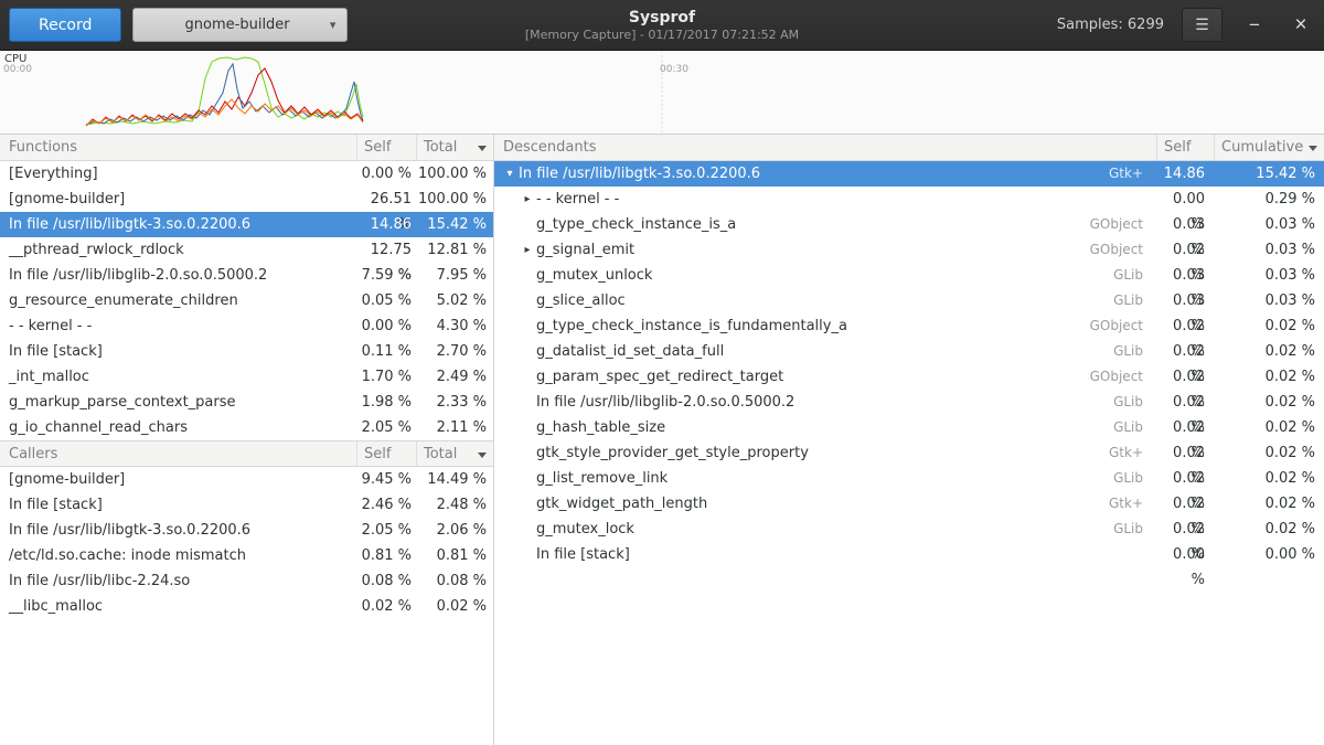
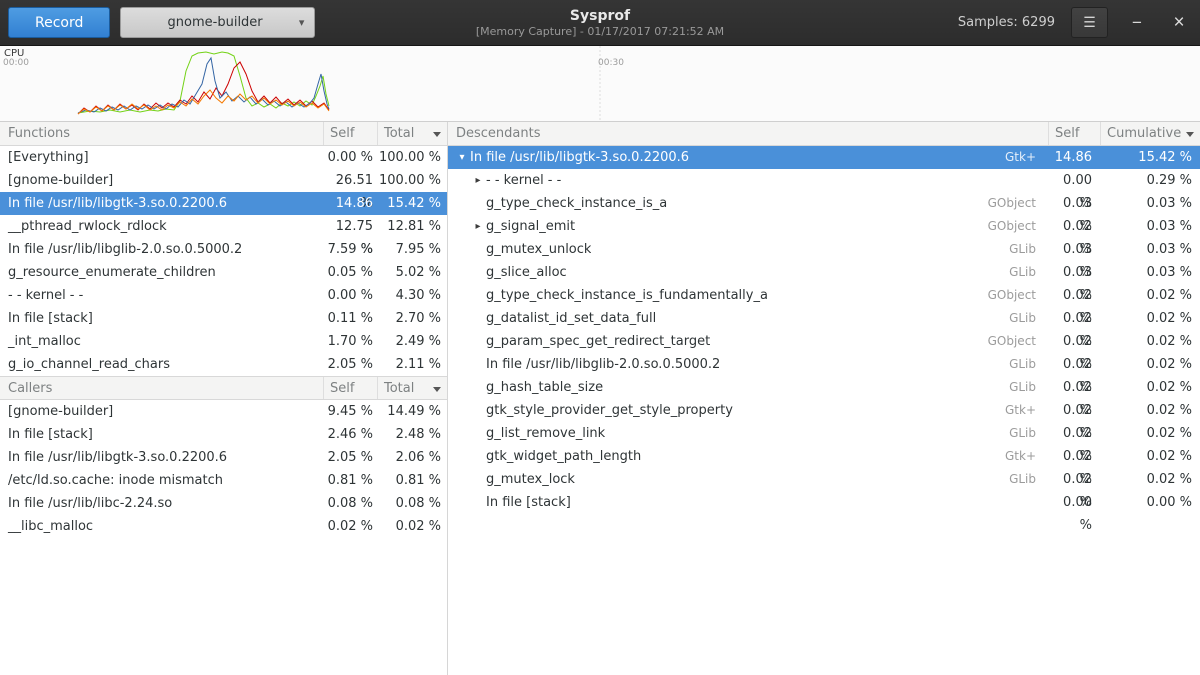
  Record
  gnome-builder
  ▾
  Sysprof
  [Memory Capture] - 01/17/2017 07:21:52 AM
  Samples: 6299
  ☰
  −
  ×
  CPU
  00:00
  00:30
  Functions
  Self
  Total
  [Everything]
  0.00 %
  100.00 %
  [gnome-builder]
  26.51 %
  100.00 %
  In file /usr/lib/libgtk-3.so.0.2200.6
  14.86 %
  15.42 %
  __pthread_rwlock_rdlock
  12.75 %
  12.81 %
  In file /usr/lib/libglib-2.0.so.0.5000.2
  7.59 %
  7.95 %
  g_resource_enumerate_children
  0.05 %
  5.02 %
  - - kernel - -
  0.00 %
  4.30 %
  In file [stack]
  0.11 %
  2.70 %
  _int_malloc
  1.70 %
  2.49 %
- g_markup_parse_context_parse
- 1.98 %
- 2.33 %
  g_io_channel_read_chars
  2.05 %
  2.11 %
  Callers
  Self
  Total
  [gnome-builder]
  9.45 %
  14.49 %
  In file [stack]
  2.46 %
  2.48 %
  In file /usr/lib/libgtk-3.so.0.2200.6
  2.05 %
  2.06 %
  /etc/ld.so.cache: inode mismatch
  0.81 %
  0.81 %
  In file /usr/lib/libc-2.24.so
  0.08 %
  0.08 %
  __libc_malloc
  0.02 %
  0.02 %
  Descendants
  Self
  Cumulative
  ▾
  In file /usr/lib/libgtk-3.so.0.2200.6
  Gtk+
  14.86 %
  15.42 %
  ▸
  - - kernel - -
  0.00 %
  0.29 %
  g_type_check_instance_is_a
  GObject
  0.03 %
  0.03 %
  ▸
  g_signal_emit
  GObject
  0.02 %
  0.03 %
  g_mutex_unlock
  GLib
  0.03 %
  0.03 %
  g_slice_alloc
  GLib
  0.03 %
  0.03 %
  g_type_check_instance_is_fundamentally_a
  GObject
  0.02 %
  0.02 %
  g_datalist_id_set_data_full
  GLib
  0.02 %
  0.02 %
  g_param_spec_get_redirect_target
  GObject
  0.02 %
  0.02 %
  In file /usr/lib/libglib-2.0.so.0.5000.2
  GLib
  0.02 %
  0.02 %
  g_hash_table_size
  GLib
  0.02 %
  0.02 %
  gtk_style_provider_get_style_property
  Gtk+
  0.02 %
  0.02 %
  g_list_remove_link
  GLib
  0.02 %
  0.02 %
  gtk_widget_path_length
  Gtk+
  0.02 %
  0.02 %
  g_mutex_lock
  GLib
  0.02 %
  0.02 %
  In file [stack]
  0.00 %
  0.00 %
